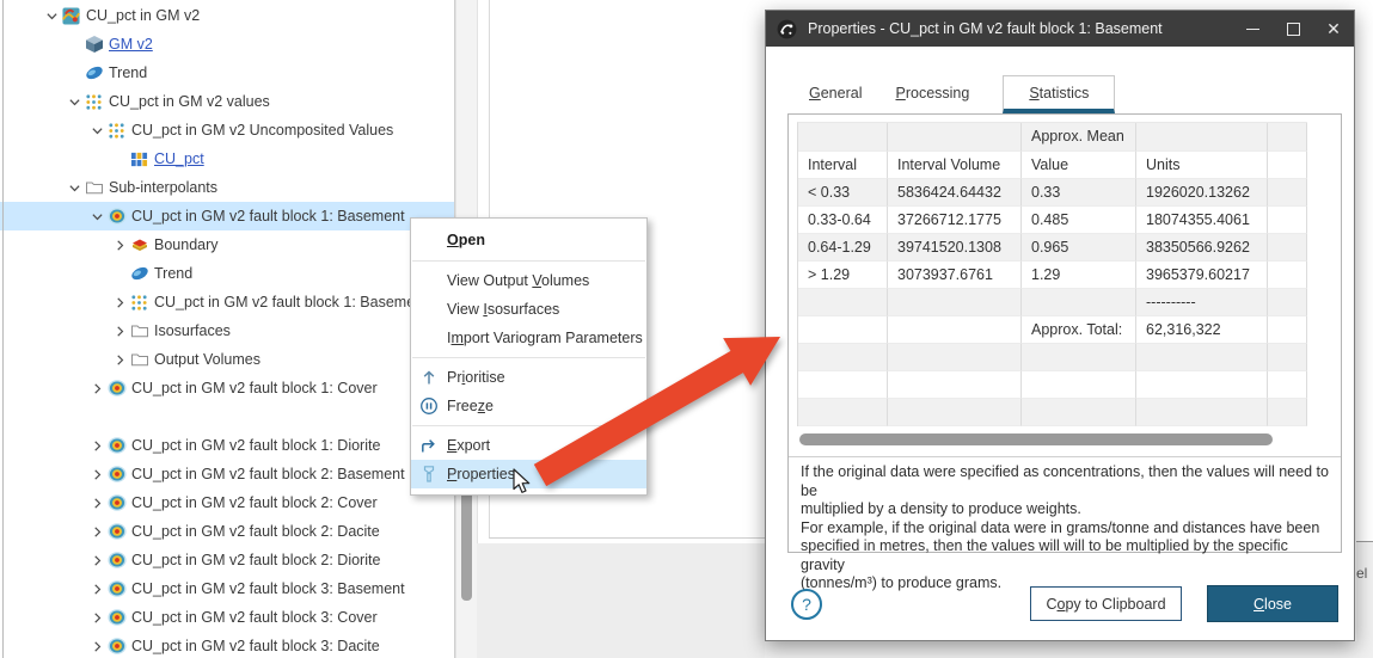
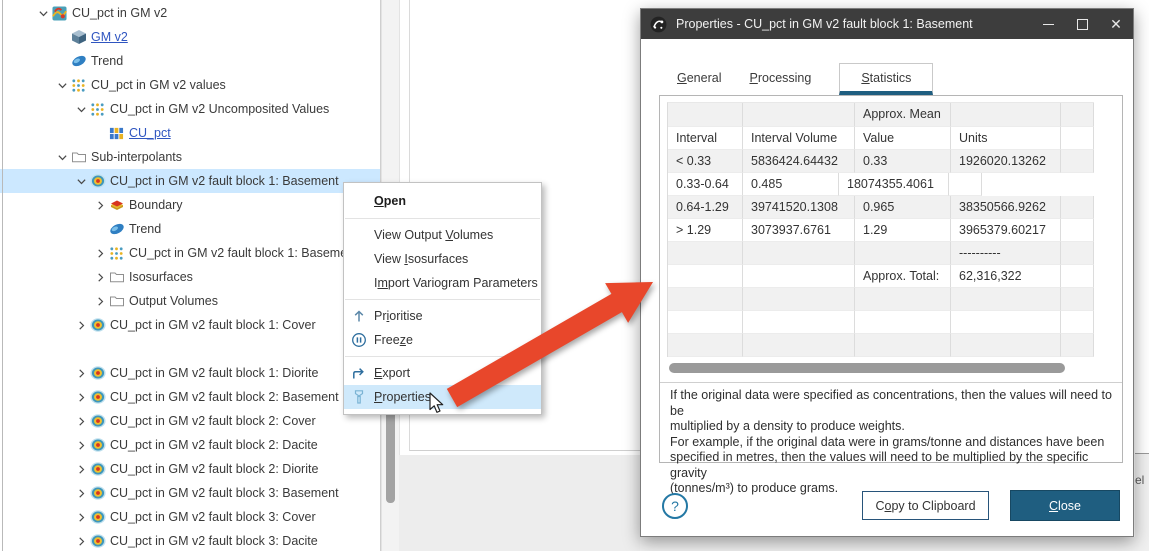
  CU_pct in GM v2
  GM v2
  Trend
  CU_pct in GM v2 values
  CU_pct in GM v2 Uncomposited Values
  CU_pct
  Sub-interpolants
  CU_pct in GM v2 fault block 1: Basement
  Boundary
  Trend
  CU_pct in GM v2 fault block 1: Basem
  Isosurfaces
  Output Volumes
  CU_pct in GM v2 fault block 1: Cover
  CU_pct in GM v2 fault block 1: Diorite
  CU_pct in GM v2 fault block 2: Basement
  CU_pct in GM v2 fault block 2: Cover
  CU_pct in GM v2 fault block 2: Dacite
  CU_pct in GM v2 fault block 2: Diorite
  CU_pct in GM v2 fault block 3: Basement
  CU_pct in GM v2 fault block 3: Cover
  CU_pct in GM v2 fault block 3: Dacite
  el
  Open
  View Output Volumes
  View Isosurfaces
  Import Variogram Parameters
  Prioritise
  Freeze
  Export
  Properties
  Properties - CU_pct in GM v2 fault block 1: Basement
  ✕
  General
  Processing
  Statistics
  Approx. Mean
  Interval
  Interval Volume
  Value
  Units
  < 0.33
  5836424.64432
  0.33
  1926020.13262
  0.33-0.64
- 37266712.1775
  0.485
  18074355.4061
  0.64-1.29
  39741520.1308
  0.965
  38350566.9262
  > 1.29
  3073937.6761
  1.29
  3965379.60217
  ----------
  Approx. Total:
  62,316,322
  If the original data were specified as concentrations, then the values will need to be
  multiplied by a density to produce weights.
  For example, if the original data were in grams/tonne and distances have been
- specified in metres, then the values will will to be multiplied by the specific gravity
+ specified in metres, then the values will need to be multiplied by the specific gravity
  (tonnes/m³) to produce grams.
  ?
  C
  o
  py to Clipboard
  C
  lose
